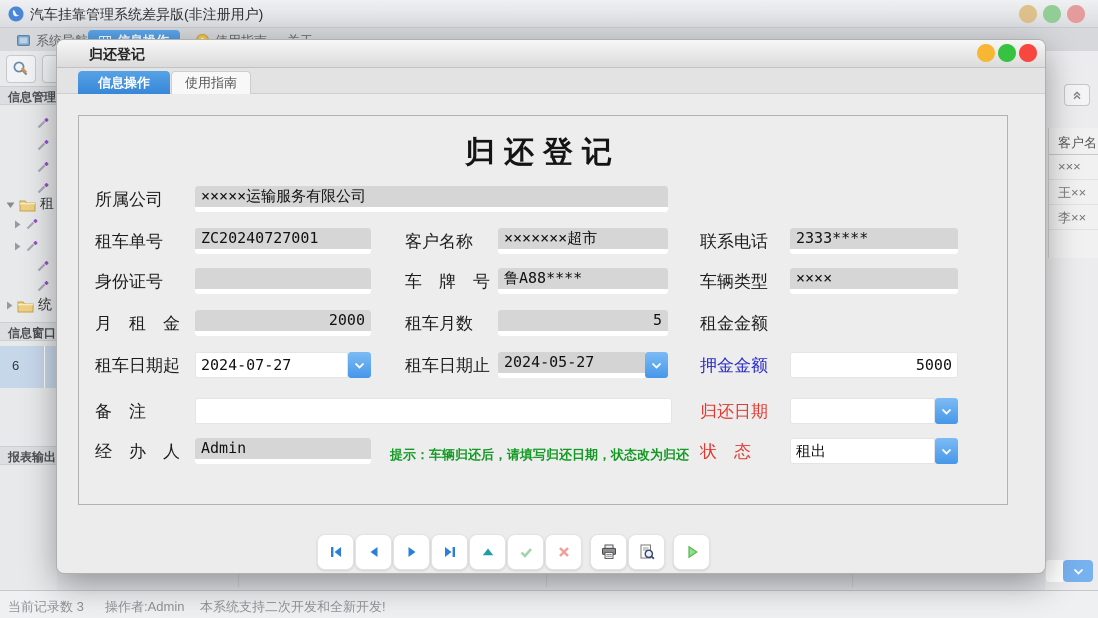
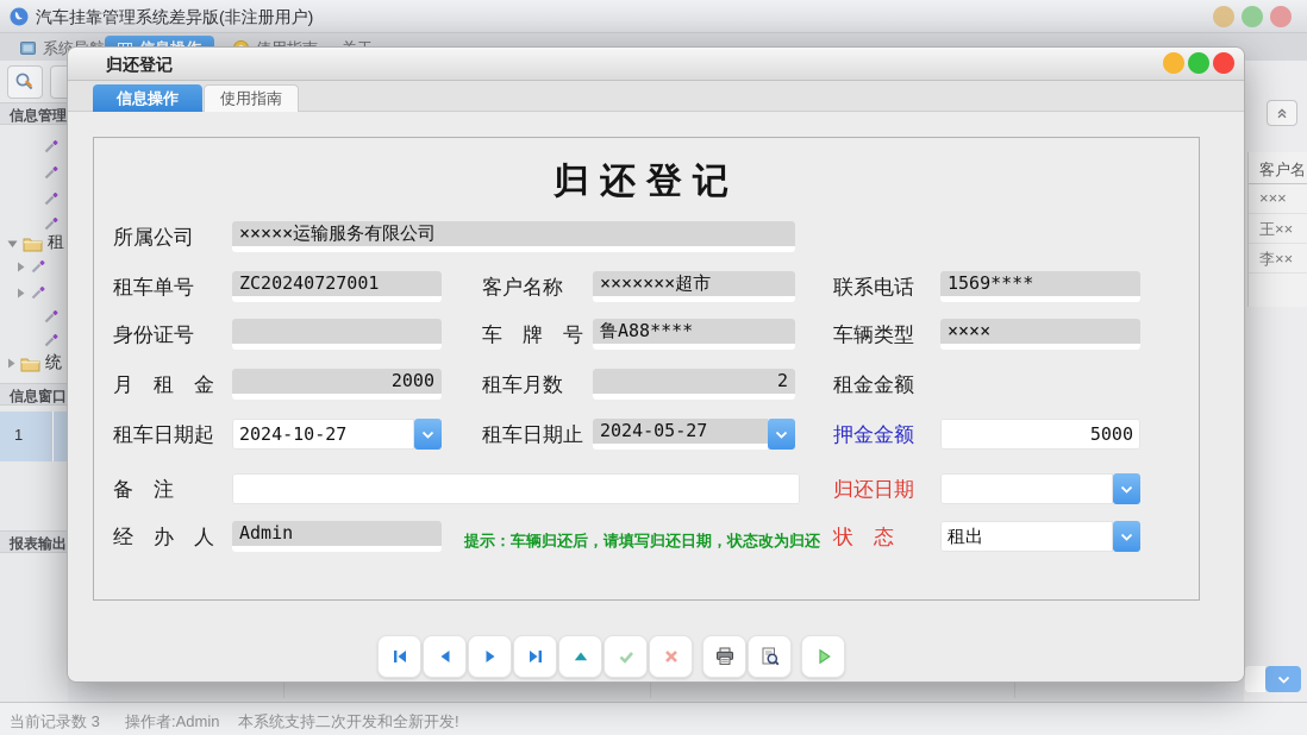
  汽车挂靠管理系统差异版(非注册用户)
  信息管理
  租
  统
  信息窗口
- 6
+ 1
  报表输出
  客户名
  ×××
  王××
  李××
  当前记录数 3
  操作者:Admin
  本系统支持二次开发和全新开发!
  归还登记
  信息操作
  使用指南
  归还登记
  所属公司
  ×××××运输服务有限公司
  租车单号
  ZC20240727001
  客户名称
  ×××××××超市
  联系电话
- 2333****
+ 1569****
  身份证号
  车 牌 号
  鲁A88****
  车辆类型
  ××××
  月 租 金
  2000
  租车月数
- 5
+ 2
  租金金额
  租车日期起
- 2024-07-27
+ 2024-10-27
  租车日期止
  2024-05-27
  押金金额
  5000
  备 注
  归还日期
  经 办 人
  Admin
  提示：车辆归还后，请填写归还日期，状态改为归还
  状 态
  租出
